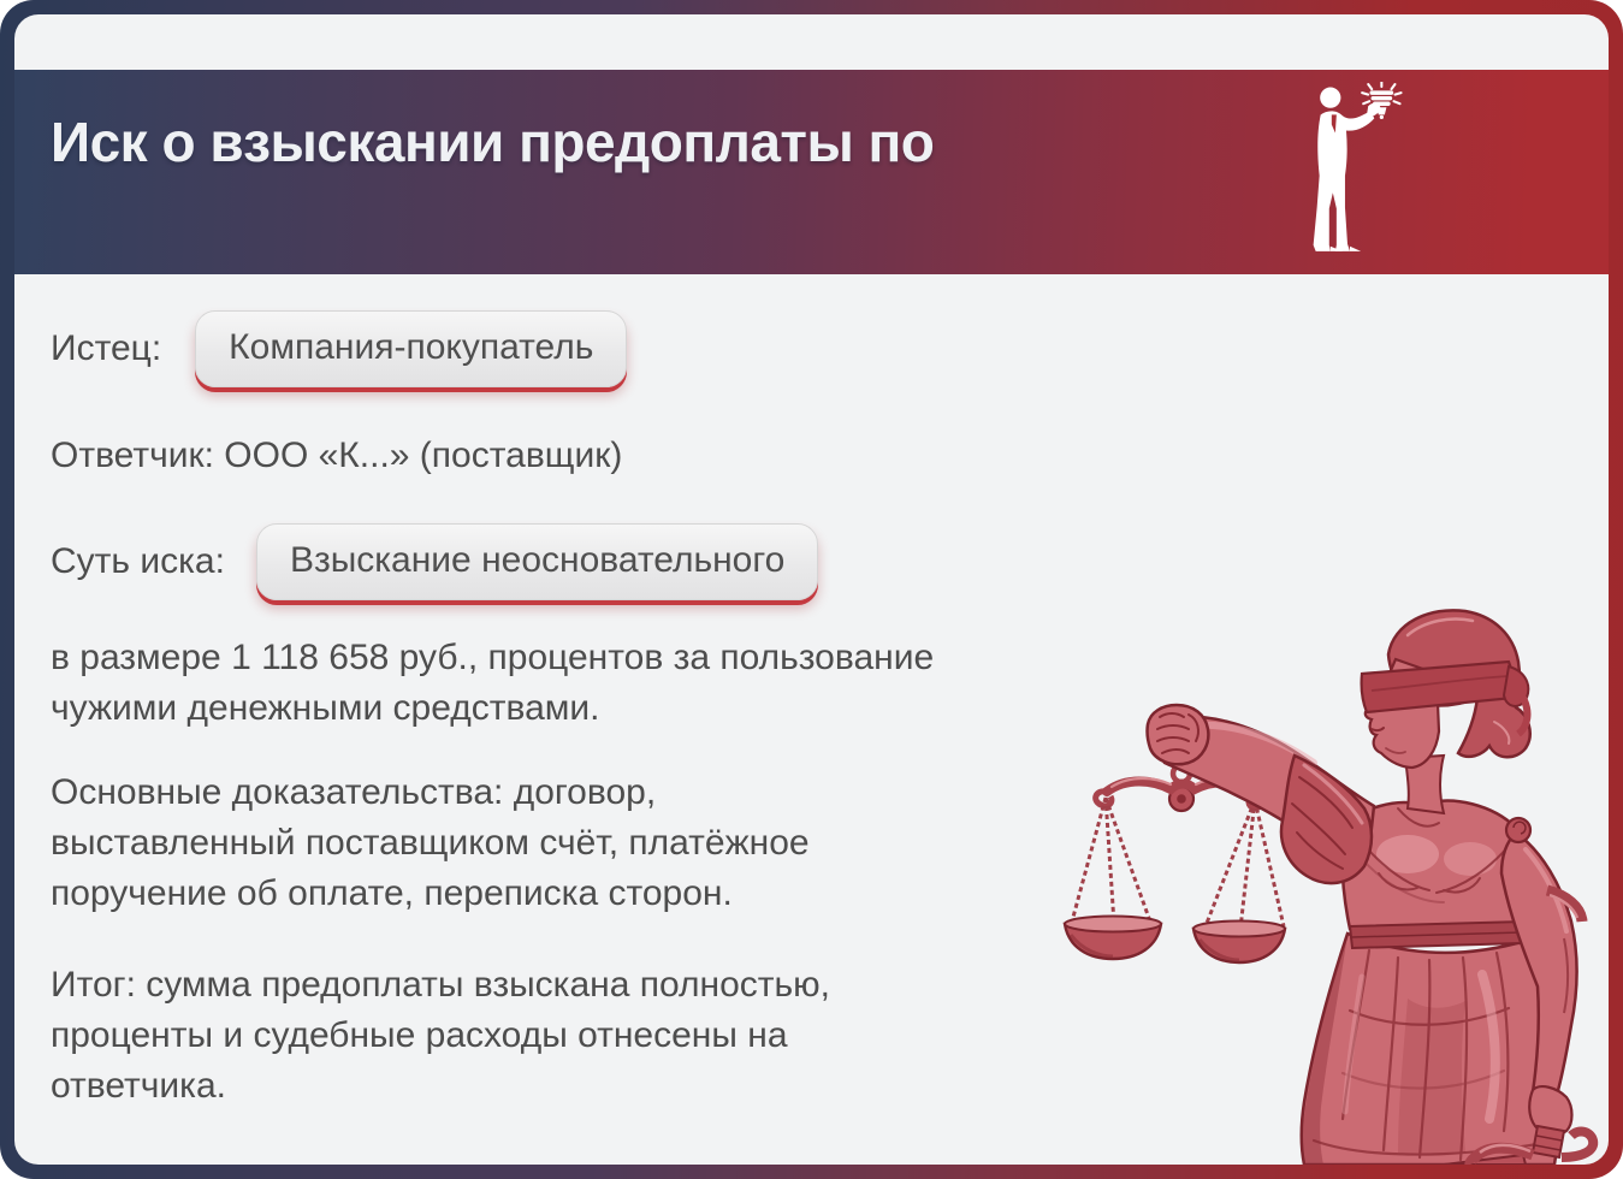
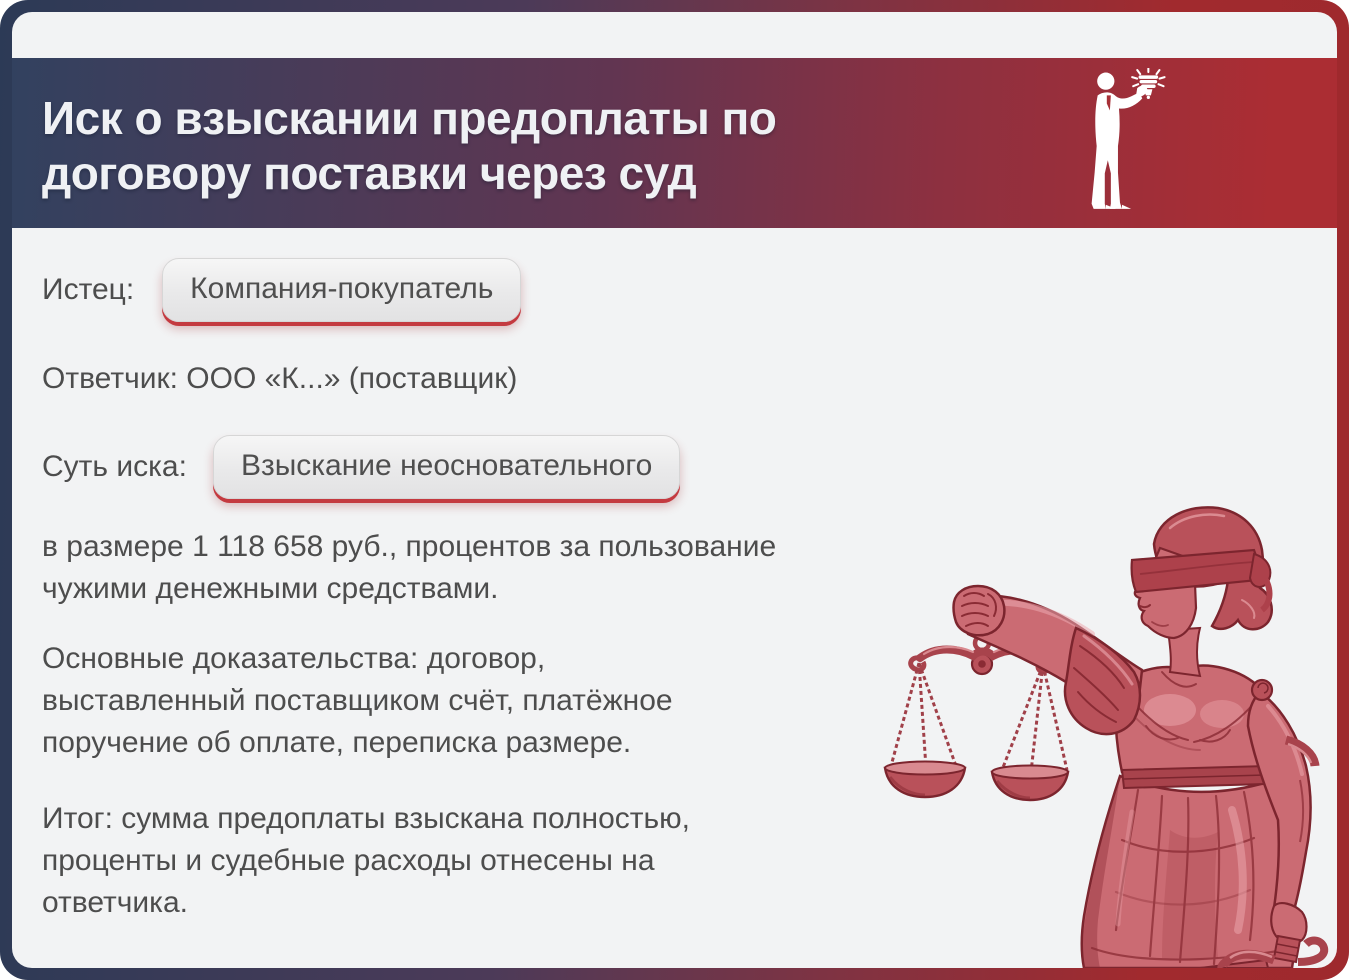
  Иск о взыскании предоплаты по
+ договору поставки через суд
  Истец:
  Компания-покупатель
  Ответчик: ООО «К...» (поставщик)
  Суть иска:
  Взыскание неосновательного
  в размере 1 118 658 руб., процентов за пользование
  чужими денежными средствами.
  Основные доказательства: договор,
  выставленный поставщиком счёт, платёжное
- поручение об оплате, переписка сторон.
+ поручение об оплате, переписка размере.
  Итог: сумма предоплаты взыскана полностью,
  проценты и судебные расходы отнесены на
  ответчика.
